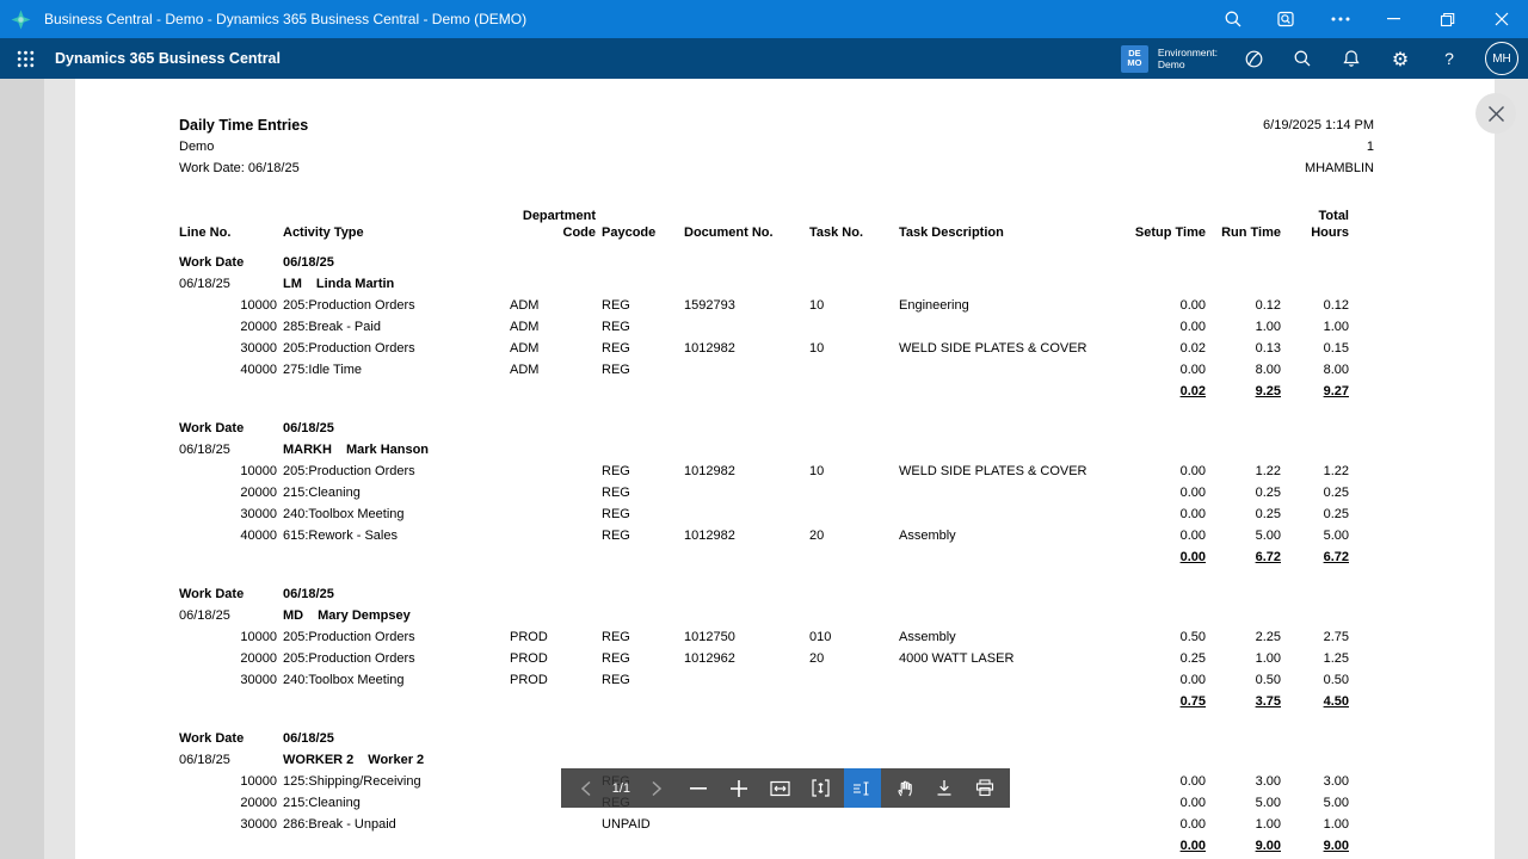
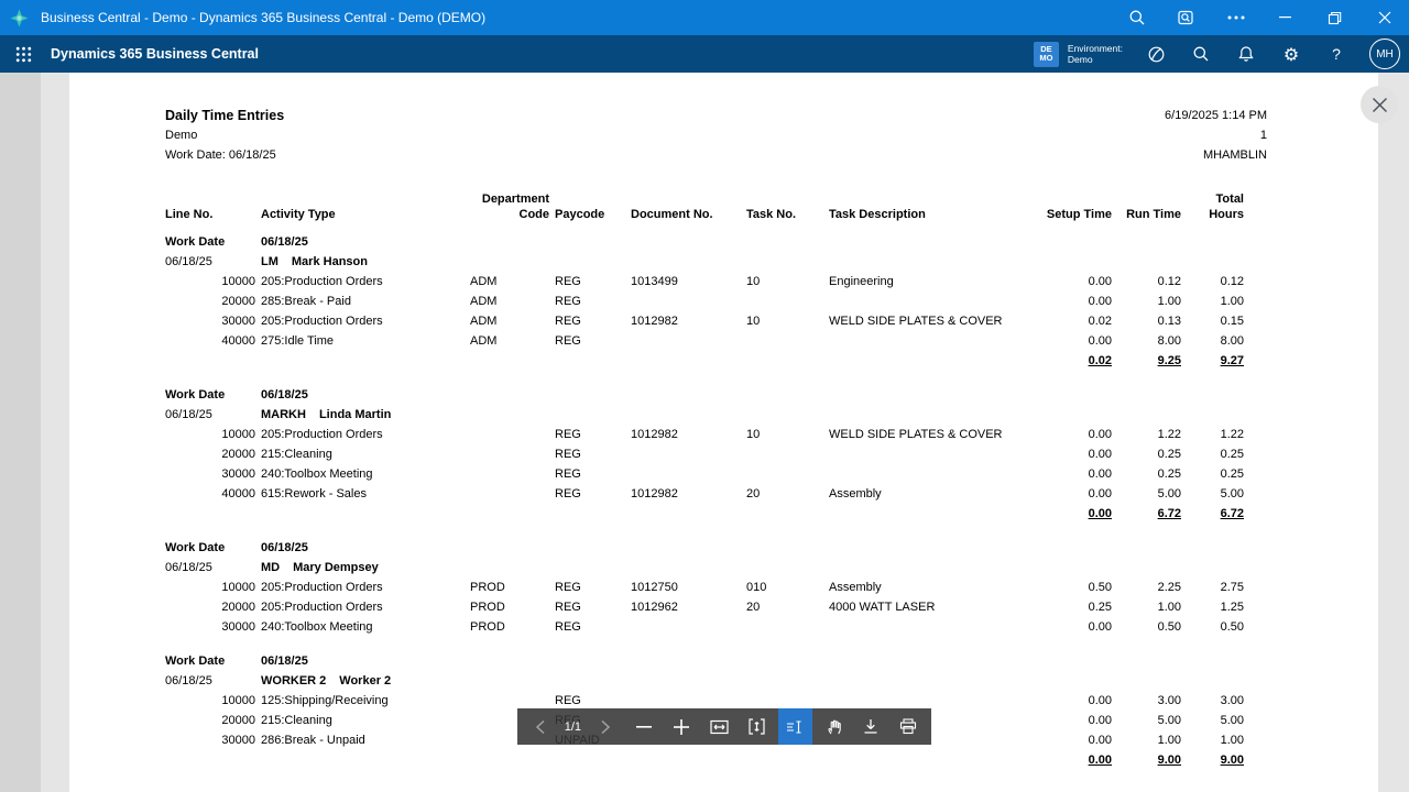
  Business Central - Demo - Dynamics 365 Business Central - Demo (DEMO)
  Dynamics 365 Business Central
  DE
  MO
  Environment:
  Demo
  ⚙
  ?
  MH
  Daily Time Entries
  Demo
  Work Date: 06/18/25
  6/19/2025 1:14 PM
  1
  MHAMBLIN
  Line No.
  Activity Type
  Department
  Code
  Paycode
  Document No.
  Task No.
  Task Description
  Setup Time
  Run Time
  Total
  Hours
  Work Date
  06/18/25
  06/18/25
- LM Linda Martin
+ LM Mark Hanson
  10000
  205:Production Orders
  ADM
  REG
- 1592793
+ 1013499
  10
  Engineering
  0.00
  0.12
  0.12
  20000
  285:Break - Paid
  ADM
  REG
  0.00
  1.00
  1.00
  30000
  205:Production Orders
  ADM
  REG
  1012982
  10
  WELD SIDE PLATES & COVER
  0.02
  0.13
  0.15
  40000
  275:Idle Time
  ADM
  REG
  0.00
  8.00
  8.00
  0.02
  9.25
  9.27
  Work Date
  06/18/25
  06/18/25
- MARKH Mark Hanson
+ MARKH Linda Martin
  10000
  205:Production Orders
  REG
  1012982
  10
  WELD SIDE PLATES & COVER
  0.00
  1.22
  1.22
  20000
  215:Cleaning
  REG
  0.00
  0.25
  0.25
  30000
  240:Toolbox Meeting
  REG
  0.00
  0.25
  0.25
  40000
  615:Rework - Sales
  REG
  1012982
  20
  Assembly
  0.00
  5.00
  5.00
  0.00
  6.72
  6.72
  Work Date
  06/18/25
  06/18/25
  MD Mary Dempsey
  10000
  205:Production Orders
  PROD
  REG
  1012750
  010
  Assembly
  0.50
  2.25
  2.75
  20000
  205:Production Orders
  PROD
  REG
  1012962
  20
  4000 WATT LASER
  0.25
  1.00
  1.25
  30000
  240:Toolbox Meeting
  PROD
  REG
  0.00
  0.50
  0.50
- 0.75
- 3.75
- 4.50
  Work Date
  06/18/25
  06/18/25
  WORKER 2 Worker 2
  10000
  125:Shipping/Receiving
  REG
  0.00
  3.00
  3.00
  20000
  215:Cleaning
  REG
  0.00
  5.00
  5.00
  30000
  286:Break - Unpaid
  UNPAID
  0.00
  1.00
  1.00
  0.00
  9.00
  9.00
  1/1
